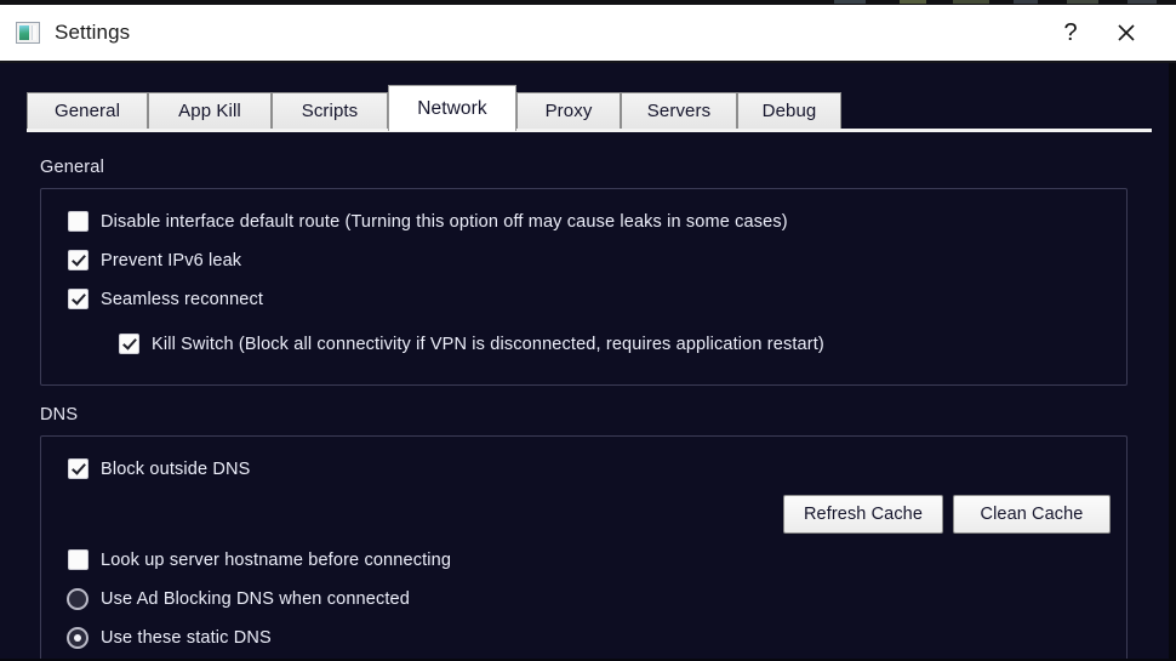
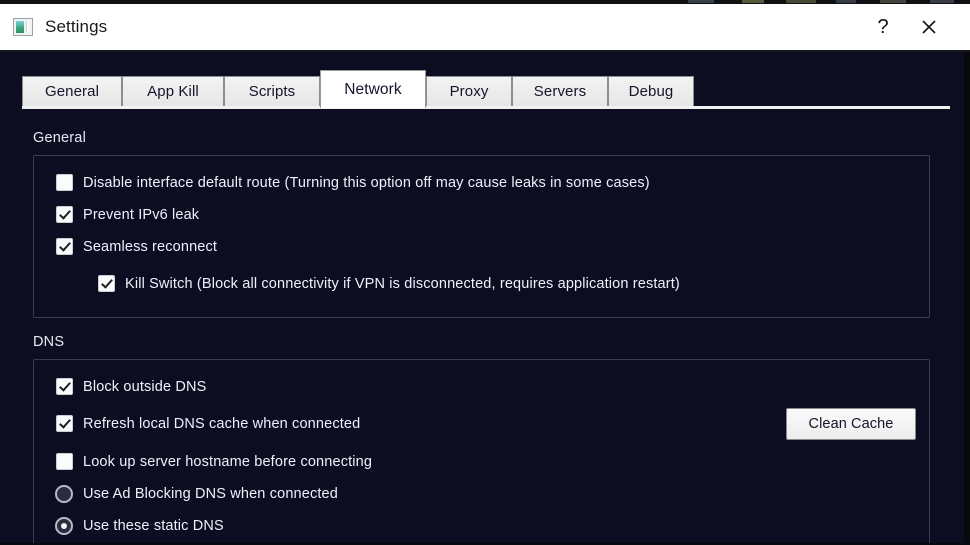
  Settings
  ?
  General
  App Kill
  Scripts
  Network
  Proxy
  Servers
  Debug
  General
  Disable interface default route (Turning this option off may cause leaks in some cases)
  Prevent IPv6 leak
  Seamless reconnect
  Kill Switch (Block all connectivity if VPN is disconnected, requires application restart)
  DNS
  Block outside DNS
+ Refresh local DNS cache when connected
  Look up server hostname before connecting
  Use Ad Blocking DNS when connected
  Use these static DNS
- Refresh Cache
  Clean Cache
